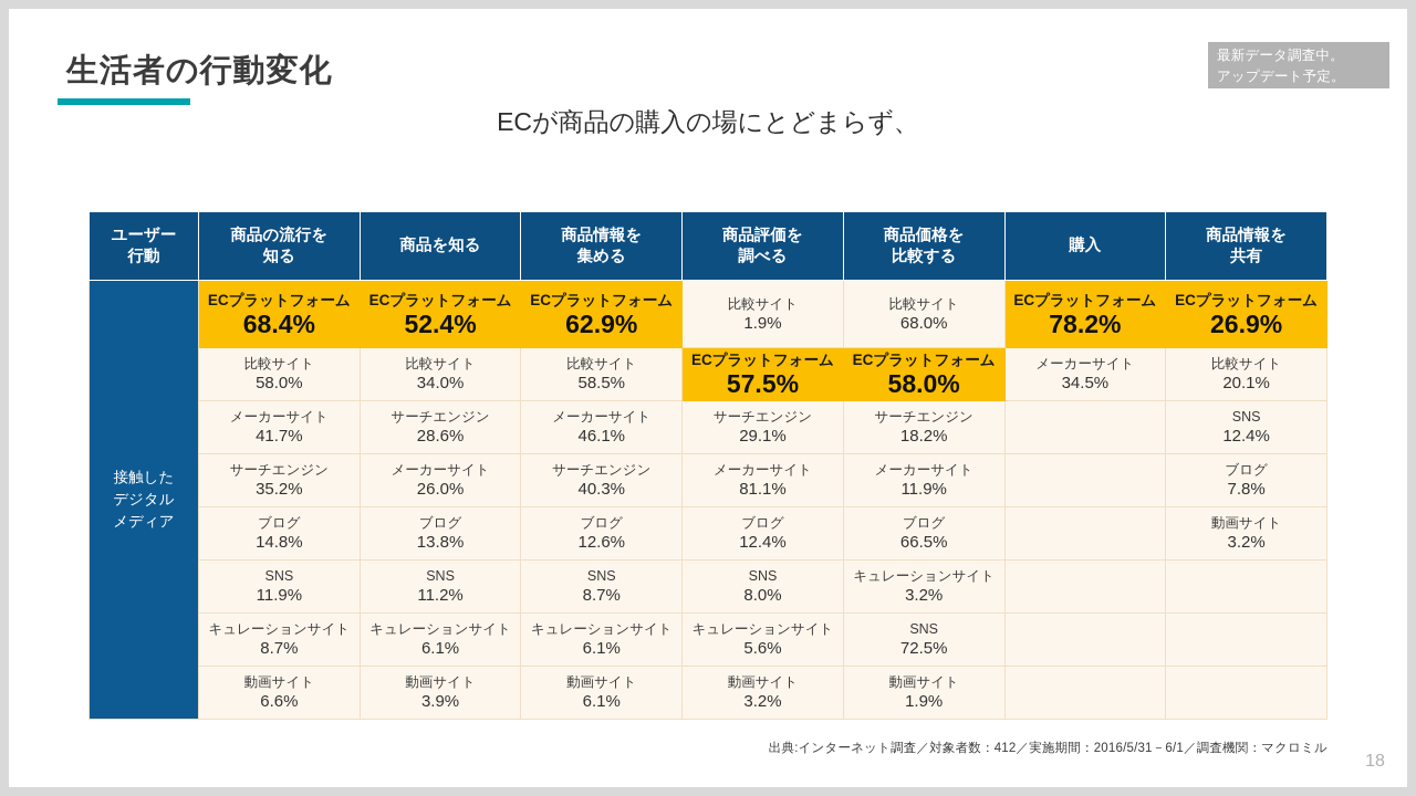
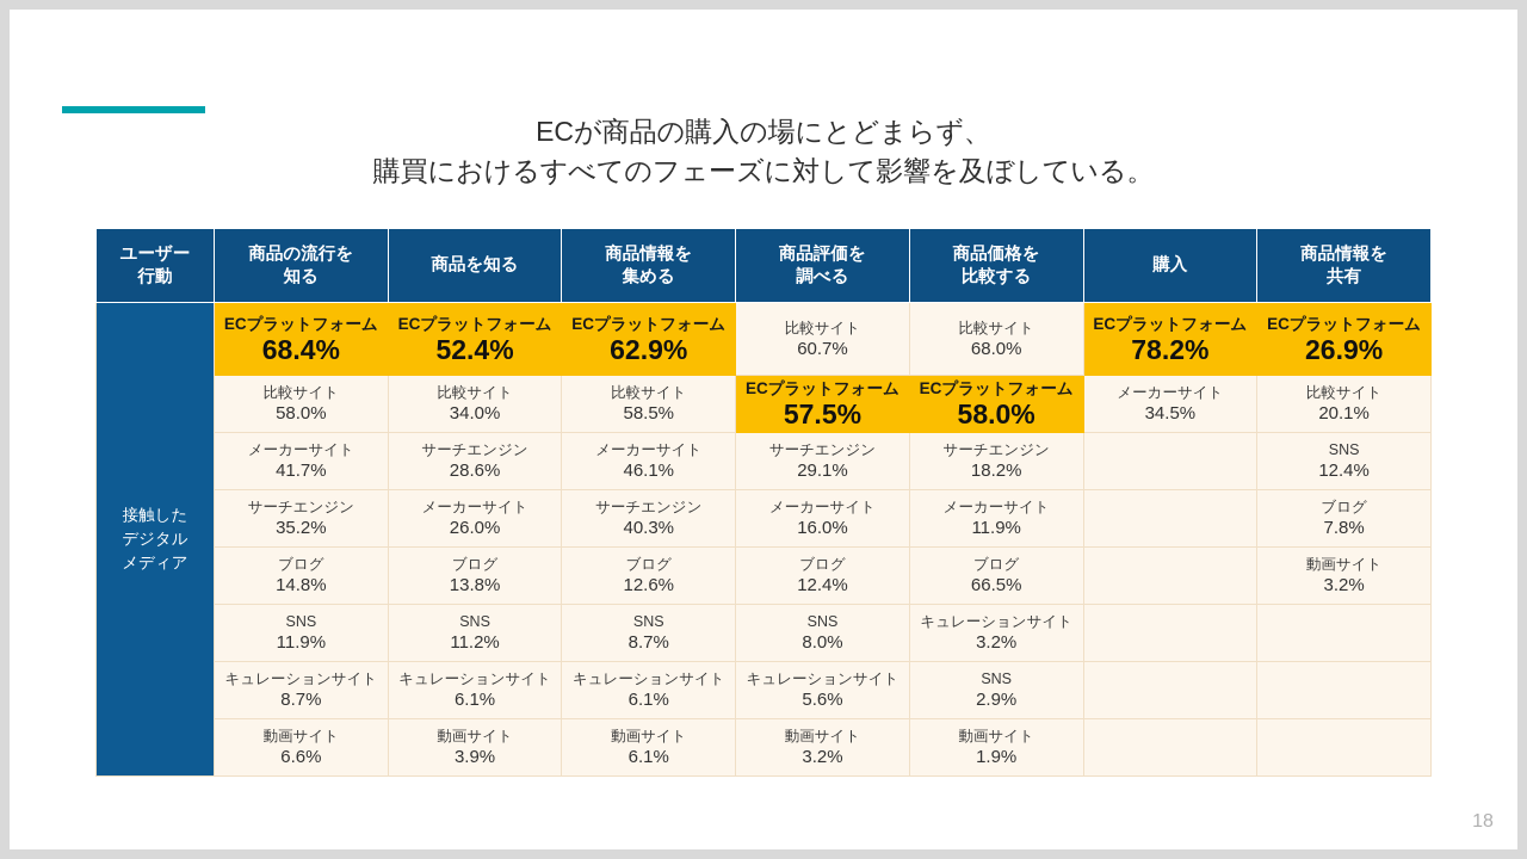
- 生活者の行動変化
- 最新データ調査中。
- アップデート予定。
  ECが商品の購入の場にとどまらず、
+ 購買におけるすべてのフェーズに対して影響を及ぼしている。
  ユーザー 行動	商品の流行を 知る	商品を知る	商品情報を 集める	商品評価を 調べる	商品価格を 比較する	購入	商品情報を 共有
- 接触したデジタルメディア	ECプラットフォーム68.4%	ECプラットフォーム52.4%	ECプラットフォーム62.9%	比較サイト1.9%	比較サイト68.0%	ECプラットフォーム78.2%	ECプラットフォーム26.9%
+ 接触したデジタルメディア	ECプラットフォーム68.4%	ECプラットフォーム52.4%	ECプラットフォーム62.9%	比較サイト60.7%	比較サイト68.0%	ECプラットフォーム78.2%	ECプラットフォーム26.9%
  比較サイト58.0%	比較サイト34.0%	比較サイト58.5%	ECプラットフォーム57.5%	ECプラットフォーム58.0%	メーカーサイト34.5%	比較サイト20.1%
  メーカーサイト41.7%	サーチエンジン28.6%	メーカーサイト46.1%	サーチエンジン29.1%	サーチエンジン18.2%		SNS12.4%
- サーチエンジン35.2%	メーカーサイト26.0%	サーチエンジン40.3%	メーカーサイト81.1%	メーカーサイト11.9%		ブログ7.8%
+ サーチエンジン35.2%	メーカーサイト26.0%	サーチエンジン40.3%	メーカーサイト16.0%	メーカーサイト11.9%		ブログ7.8%
  ブログ14.8%	ブログ13.8%	ブログ12.6%	ブログ12.4%	ブログ66.5%		動画サイト3.2%
  SNS11.9%	SNS11.2%	SNS8.7%	SNS8.0%	キュレーションサイト3.2%
- キュレーションサイト8.7%	キュレーションサイト6.1%	キュレーションサイト6.1%	キュレーションサイト5.6%	SNS72.5%
+ キュレーションサイト8.7%	キュレーションサイト6.1%	キュレーションサイト6.1%	キュレーションサイト5.6%	SNS2.9%
  動画サイト6.6%	動画サイト3.9%	動画サイト6.1%	動画サイト3.2%	動画サイト1.9%
- 出典:インターネット調査／対象者数：412／実施期間：2016/5/31－6/1／調査機関：マクロミル
  18
